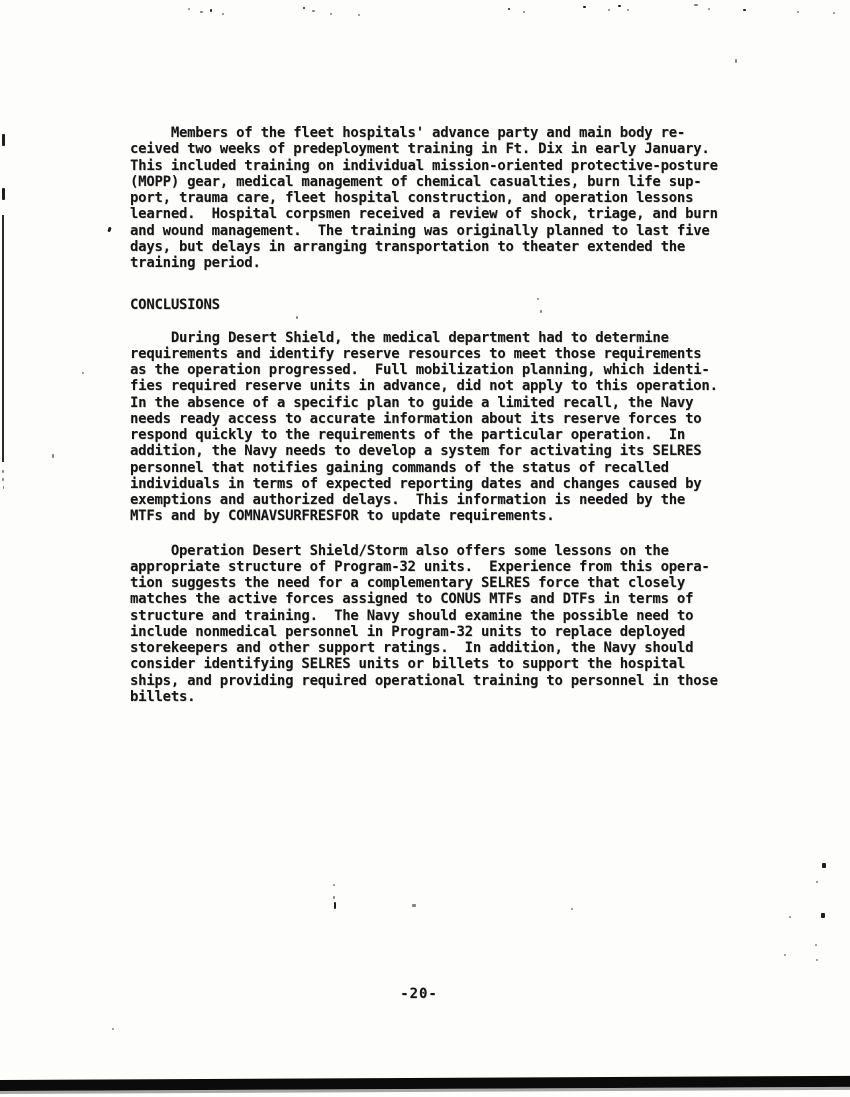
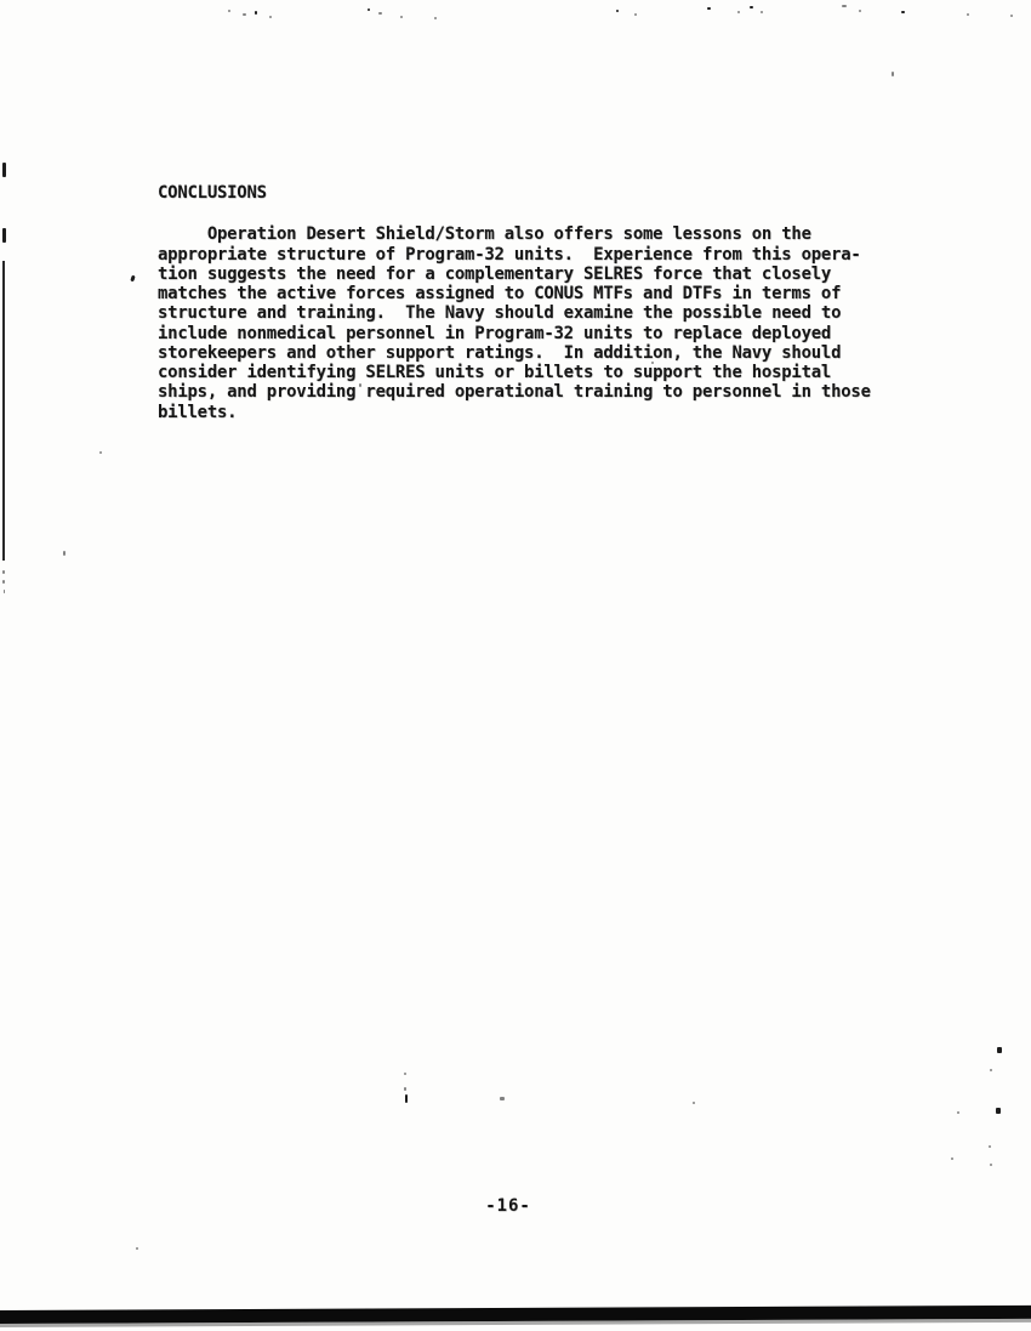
- Members of the fleet hospitals' advance party and main body re-
- ceived two weeks of predeployment training in Ft. Dix in early January.
- This included training on individual mission-oriented protective-posture
- (MOPP) gear, medical management of chemical casualties, burn life sup-
- port, trauma care, fleet hospital construction, and operation lessons
- learned. Hospital corpsmen received a review of shock, triage, and burn
- and wound management. The training was originally planned to last five
- days, but delays in arranging transportation to theater extended the
- training period.
  CONCLUSIONS
- During Desert Shield, the medical department had to determine
- requirements and identify reserve resources to meet those requirements
- as the operation progressed. Full mobilization planning, which identi-
- fies required reserve units in advance, did not apply to this operation.
- In the absence of a specific plan to guide a limited recall, the Navy
- needs ready access to accurate information about its reserve forces to
- respond quickly to the requirements of the particular operation. In
- addition, the Navy needs to develop a system for activating its SELRES
- personnel that notifies gaining commands of the status of recalled
- individuals in terms of expected reporting dates and changes caused by
- exemptions and authorized delays. This information is needed by the
- MTFs and by COMNAVSURFRESFOR to update requirements.
  Operation Desert Shield/Storm also offers some lessons on the
  appropriate structure of Program-32 units. Experience from this opera-
  tion suggests the need for a complementary SELRES force that closely
  matches the active forces assigned to CONUS MTFs and DTFs in terms of
  structure and training. The Navy should examine the possible need to
  include nonmedical personnel in Program-32 units to replace deployed
  storekeepers and other support ratings. In addition, the Navy should
  consider identifying SELRES units or billets to support the hospital
  ships, and providing required operational training to personnel in those
  billets.
- -20-
+ -16-
